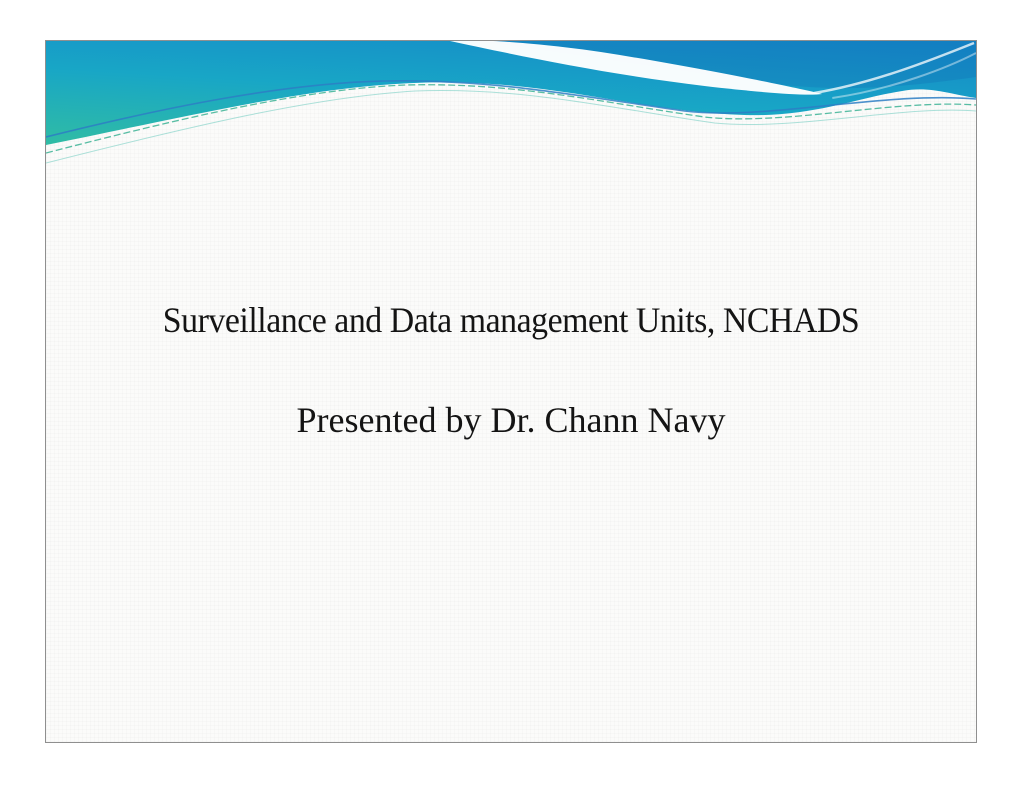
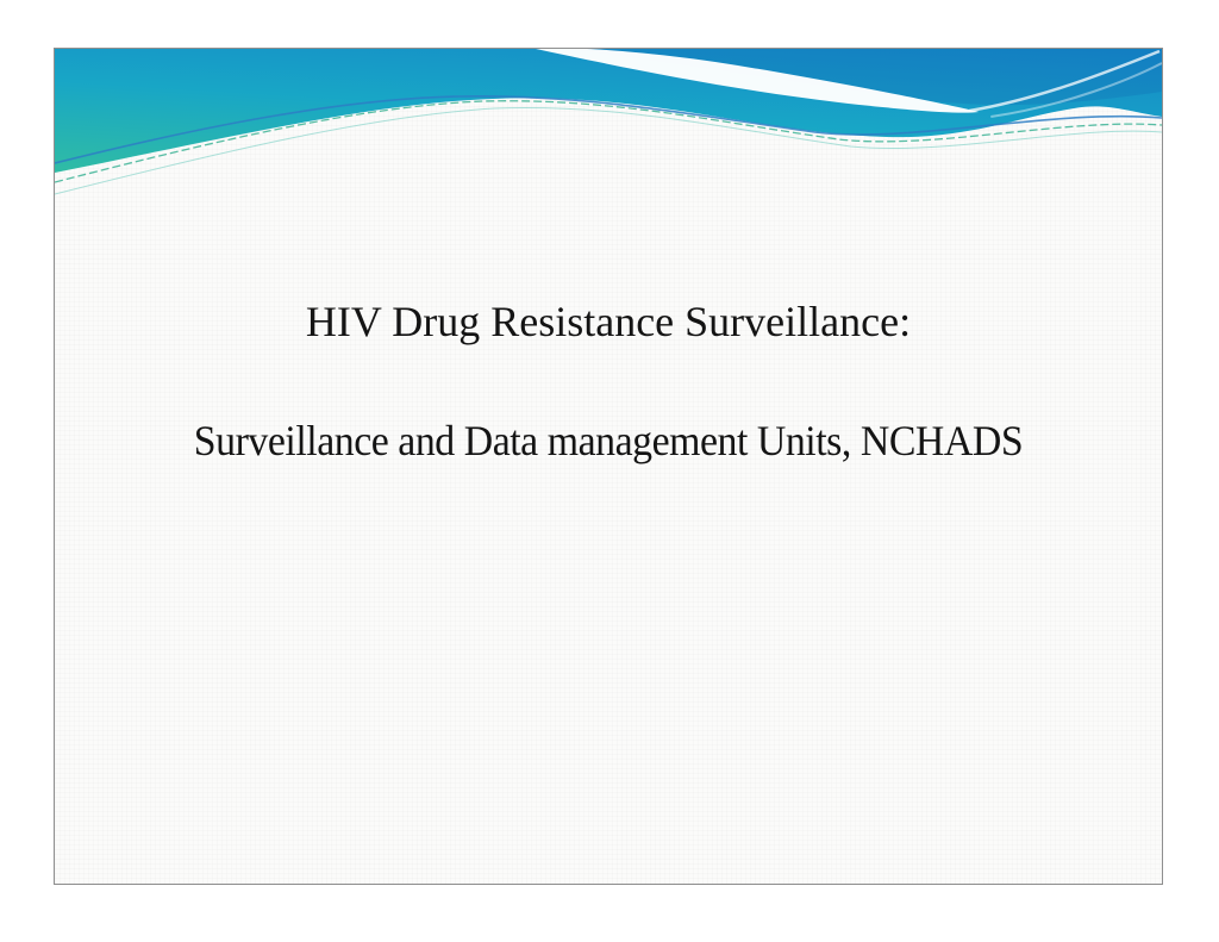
+ HIV Drug Resistance Surveillance:
  Surveillance and Data management Units, NCHADS
- Presented by Dr. Chann Navy
